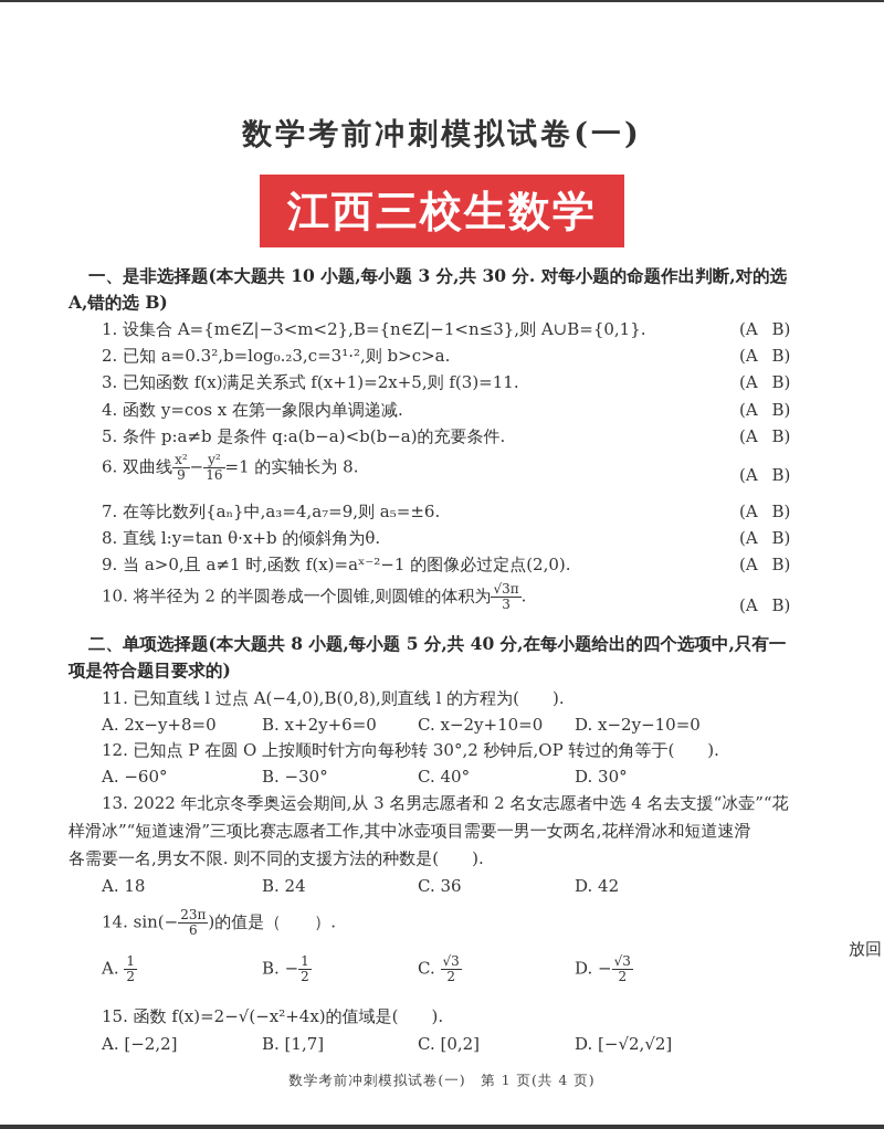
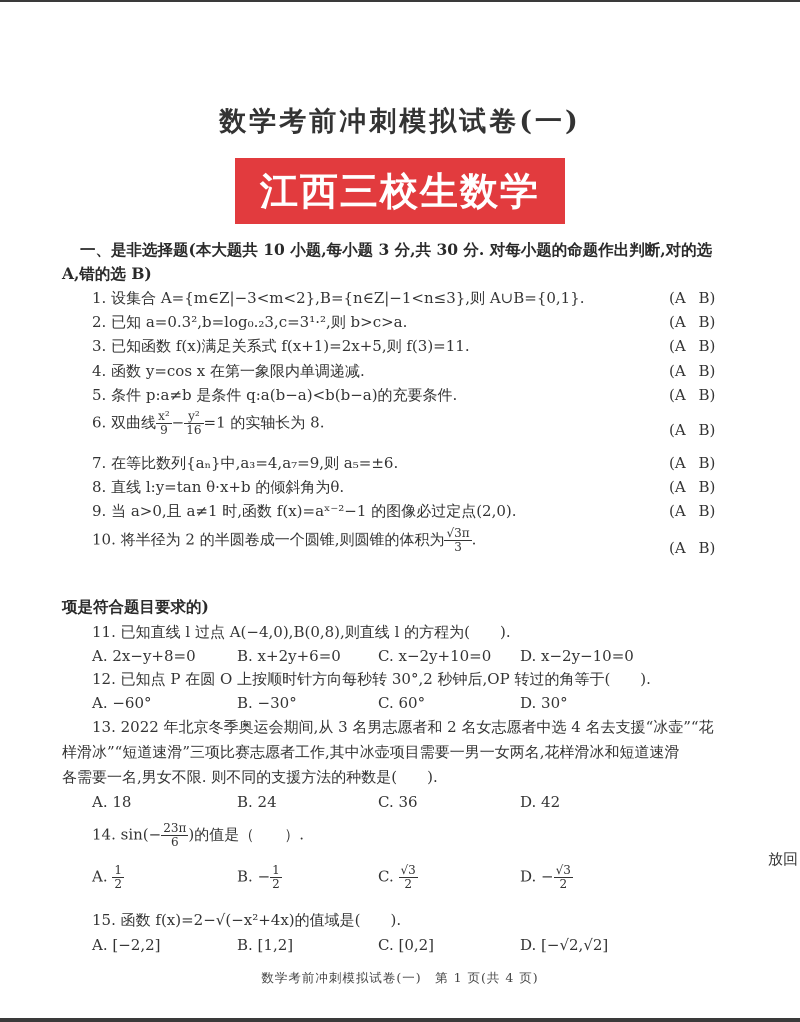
  数学考前冲刺模拟试卷(一)
  江西三校生数学
  一、是非选择题(本大题共 10 小题,每小题 3 分,共 30 分. 对每小题的命题作出判断,对的选
  A,错的选 B)
  1. 设集合 A={m∈Z|−3<m<2},B={n∈Z|−1<n≤3},则 A∪B={0,1}.
  (A B)
  2. 已知 a=0.3²,b=log₀.₂3,c=3¹·²,则 b>c>a.
  (A B)
  3. 已知函数 f(x)满足关系式 f(x+1)=2x+5,则 f(3)=11.
  (A B)
  4. 函数 y=cos x 在第一象限内单调递减.
  (A B)
  5. 条件 p:a≠b 是条件 q:a(b−a)<b(b−a)的充要条件.
  (A B)
  6. 双曲线
  x²
  9
  −
  y²
  16
  =1 的实轴长为 8.
  (A B)
  7. 在等比数列{aₙ}中,a₃=4,a₇=9,则 a₅=±6.
  (A B)
  8. 直线 l:y=tan θ·x+b 的倾斜角为θ.
  (A B)
  9. 当 a>0,且 a≠1 时,函数 f(x)=aˣ⁻²−1 的图像必过定点(2,0).
  (A B)
  10. 将半径为 2 的半圆卷成一个圆锥,则圆锥的体积为
  √3π
  3
  .
  (A B)
- 二、单项选择题(本大题共 8 小题,每小题 5 分,共 40 分,在每小题给出的四个选项中,只有一
  项是符合题目要求的)
  11. 已知直线 l 过点 A(−4,0),B(0,8),则直线 l 的方程为( ).
  A. 2x−y+8=0
  B. x+2y+6=0
  C. x−2y+10=0
  D. x−2y−10=0
  12. 已知点 P 在圆 O 上按顺时针方向每秒转 30°,2 秒钟后,OP 转过的角等于( ).
  A. −60°
  B. −30°
- C. 40°
+ C. 60°
  D. 30°
  13. 2022 年北京冬季奥运会期间,从 3 名男志愿者和 2 名女志愿者中选 4 名去支援“冰壶”“花
  样滑冰”“短道速滑”三项比赛志愿者工作,其中冰壶项目需要一男一女两名,花样滑冰和短道速滑
  各需要一名,男女不限. 则不同的支援方法的种数是( ).
  A. 18
  B. 24
  C. 36
  D. 42
  14. sin(−
  23π
  6
  )的值是（ ）.
  A.
  1
  2
  B. −
  1
  2
  C.
  √3
  2
  D. −
  √3
  2
  放回
  15. 函数 f(x)=2−√(−x²+4x)的值域是( ).
  A. [−2,2]
- B. [1,7]
+ B. [1,2]
  C. [0,2]
  D. [−√2,√2]
  数学考前冲刺模拟试卷(一) 第 1 页(共 4 页)
